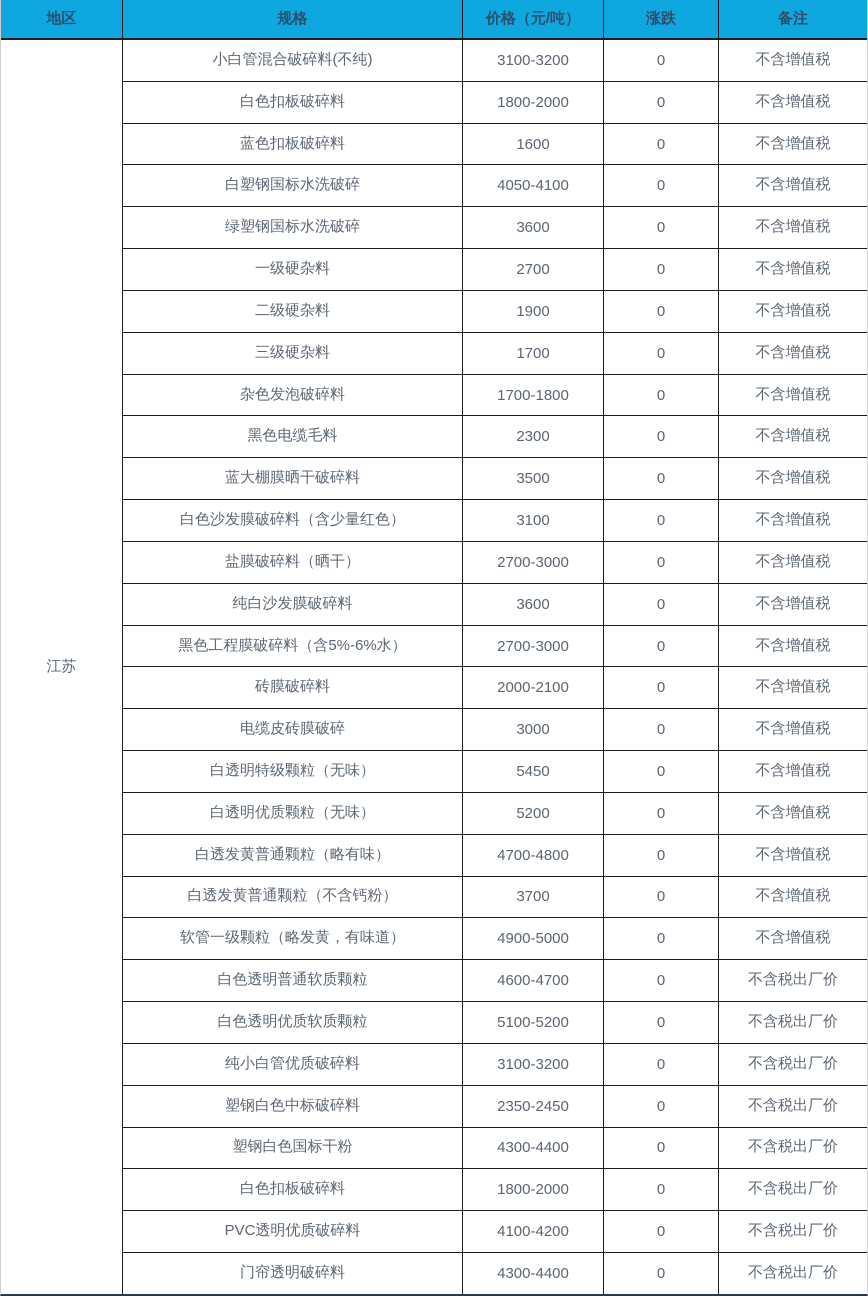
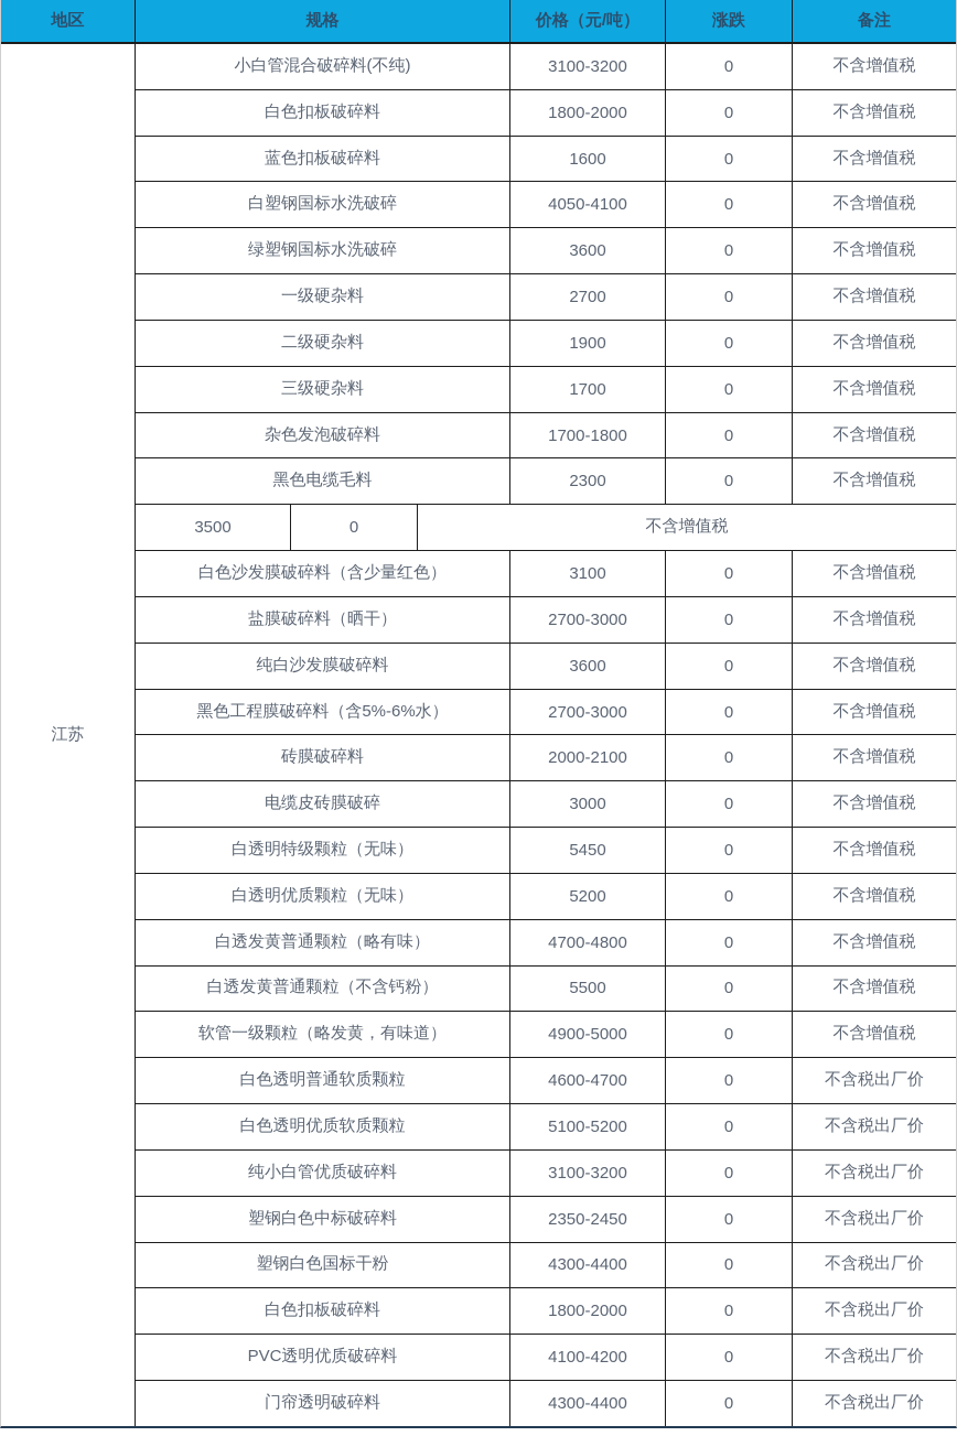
  地区
  规格
  价格（元/吨）
  涨跌
  备注
  江苏
  小白管混合破碎料(不纯)
  3100-3200
  0
  不含增值税
  白色扣板破碎料
  1800-2000
  0
  不含增值税
  蓝色扣板破碎料
  1600
  0
  不含增值税
  白塑钢国标水洗破碎
  4050-4100
  0
  不含增值税
  绿塑钢国标水洗破碎
  3600
  0
  不含增值税
  一级硬杂料
  2700
  0
  不含增值税
  二级硬杂料
  1900
  0
  不含增值税
  三级硬杂料
  1700
  0
  不含增值税
  杂色发泡破碎料
  1700-1800
  0
  不含增值税
  黑色电缆毛料
  2300
  0
  不含增值税
- 蓝大棚膜晒干破碎料
  3500
  0
  不含增值税
  白色沙发膜破碎料（含少量红色）
  3100
  0
  不含增值税
  盐膜破碎料（晒干）
  2700-3000
  0
  不含增值税
  纯白沙发膜破碎料
  3600
  0
  不含增值税
  黑色工程膜破碎料（含5%-6%水）
  2700-3000
  0
  不含增值税
  砖膜破碎料
  2000-2100
  0
  不含增值税
  电缆皮砖膜破碎
  3000
  0
  不含增值税
  白透明特级颗粒（无味）
  5450
  0
  不含增值税
  白透明优质颗粒（无味）
  5200
  0
  不含增值税
  白透发黄普通颗粒（略有味）
  4700-4800
  0
  不含增值税
  白透发黄普通颗粒（不含钙粉）
- 3700
+ 5500
  0
  不含增值税
  软管一级颗粒（略发黄，有味道）
  4900-5000
  0
  不含增值税
  白色透明普通软质颗粒
  4600-4700
  0
  不含税出厂价
  白色透明优质软质颗粒
  5100-5200
  0
  不含税出厂价
  纯小白管优质破碎料
  3100-3200
  0
  不含税出厂价
  塑钢白色中标破碎料
  2350-2450
  0
  不含税出厂价
  塑钢白色国标干粉
  4300-4400
  0
  不含税出厂价
  白色扣板破碎料
  1800-2000
  0
  不含税出厂价
  PVC透明优质破碎料
  4100-4200
  0
  不含税出厂价
  门帘透明破碎料
  4300-4400
  0
  不含税出厂价
